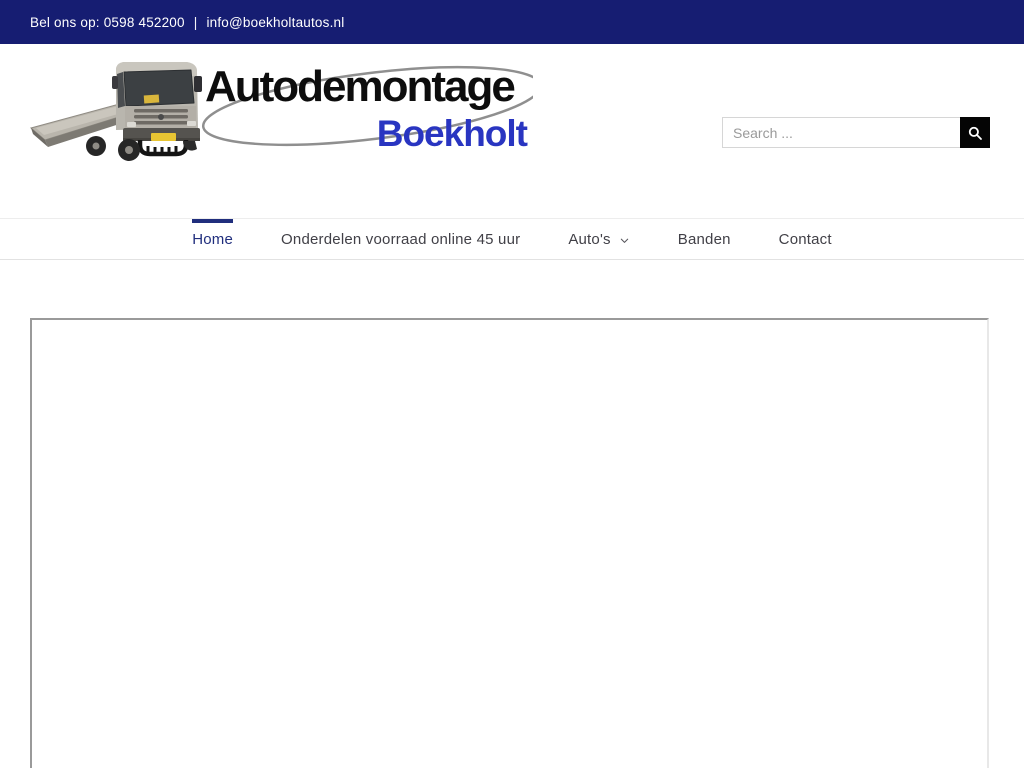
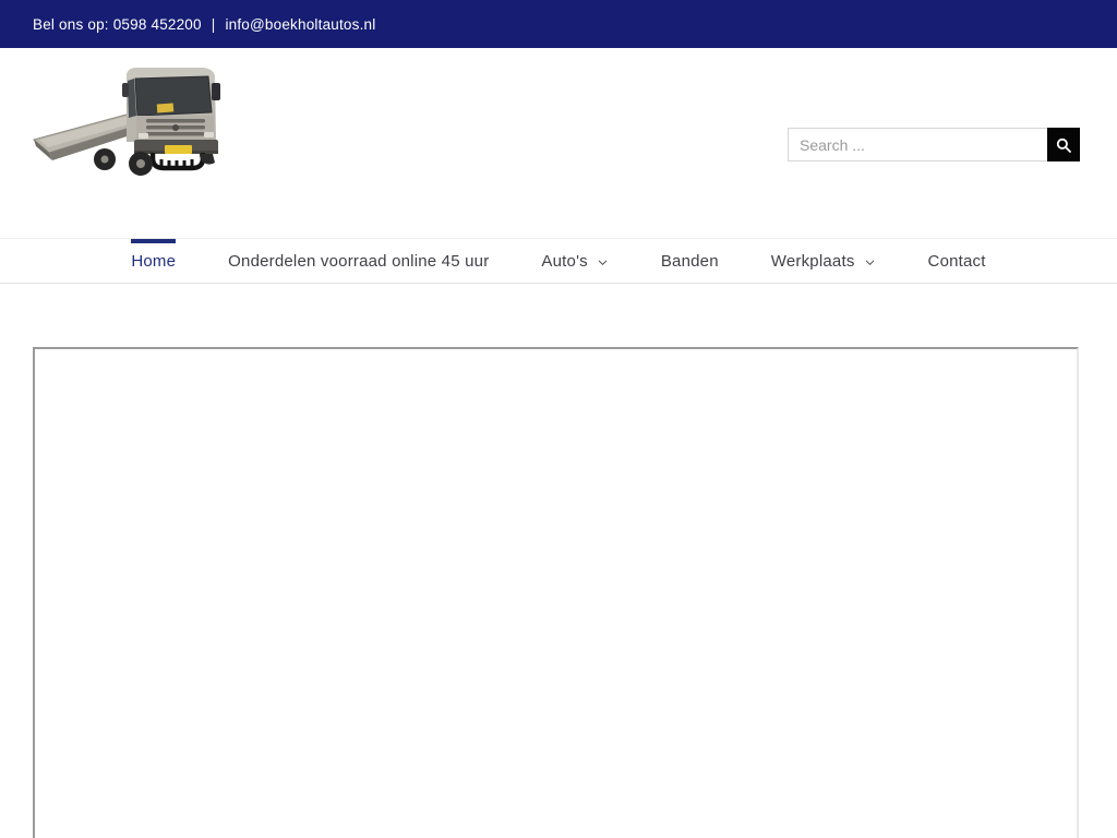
  Bel ons op: 0598 452200
  |
  info@boekholtautos.nl
- Autodemontage
- Boekholt
  Search ...
  Home
  Onderdelen voorraad online 45 uur
  Auto's
  Banden
+ Werkplaats
  Contact
